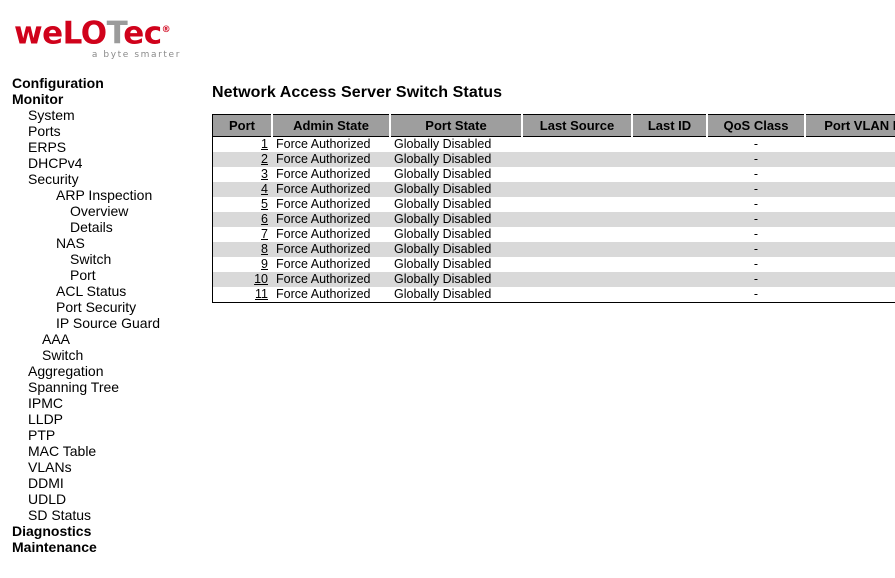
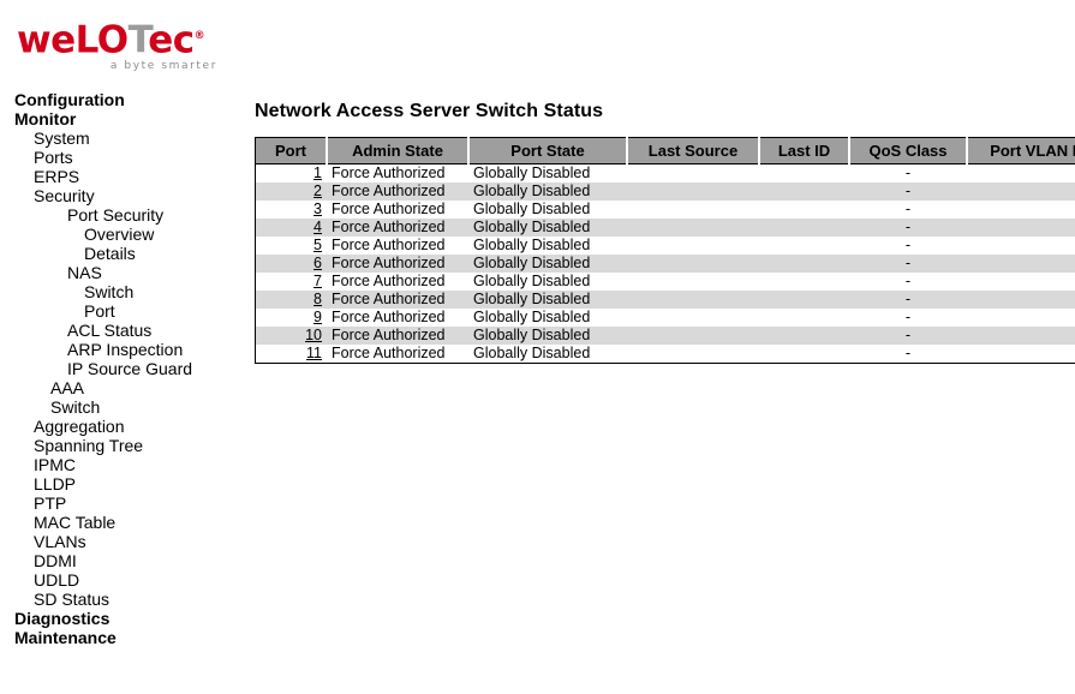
  weLOTec®
  a byte smarter
  Configuration
  Monitor
  System
  Ports
  ERPS
- DHCPv4
  Security
- ARP Inspection
+ Port Security
  Overview
  Details
  NAS
  Switch
  Port
  ACL Status
- Port Security
+ ARP Inspection
  IP Source Guard
  AAA
  Switch
  Aggregation
  Spanning Tree
  IPMC
  LLDP
  PTP
  MAC Table
  VLANs
  DDMI
  UDLD
  SD Status
  Diagnostics
  Maintenance
  Network Access Server Switch Status
  Port	Admin State	Port State	Last Source	Last ID	QoS Class	Port VLAN
  1	Force Authorized	Globally Disabled			-
  2	Force Authorized	Globally Disabled			-
  3	Force Authorized	Globally Disabled			-
  4	Force Authorized	Globally Disabled			-
  5	Force Authorized	Globally Disabled			-
  6	Force Authorized	Globally Disabled			-
  7	Force Authorized	Globally Disabled			-
  8	Force Authorized	Globally Disabled			-
  9	Force Authorized	Globally Disabled			-
  10	Force Authorized	Globally Disabled			-
  11	Force Authorized	Globally Disabled			-
